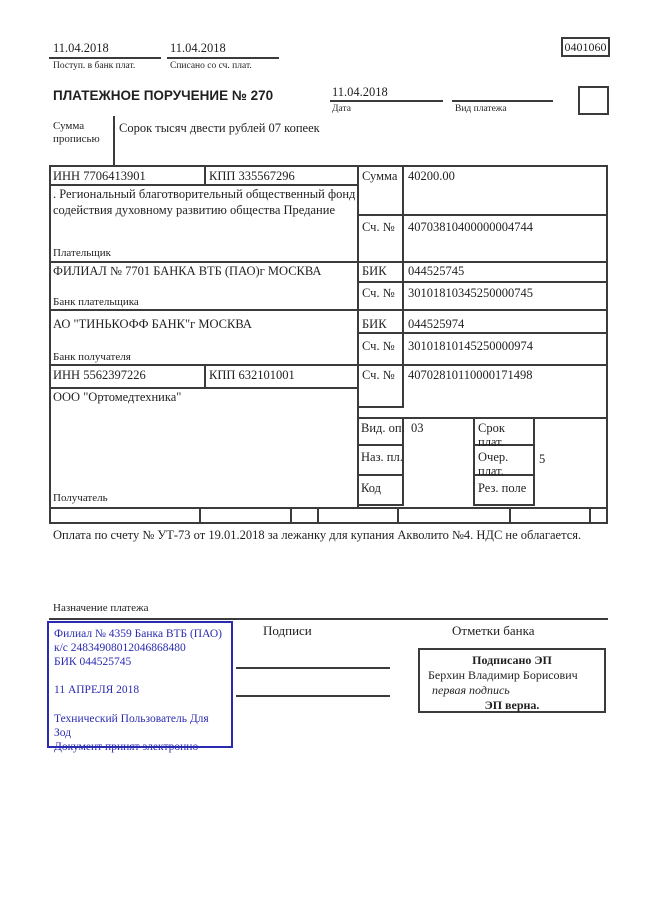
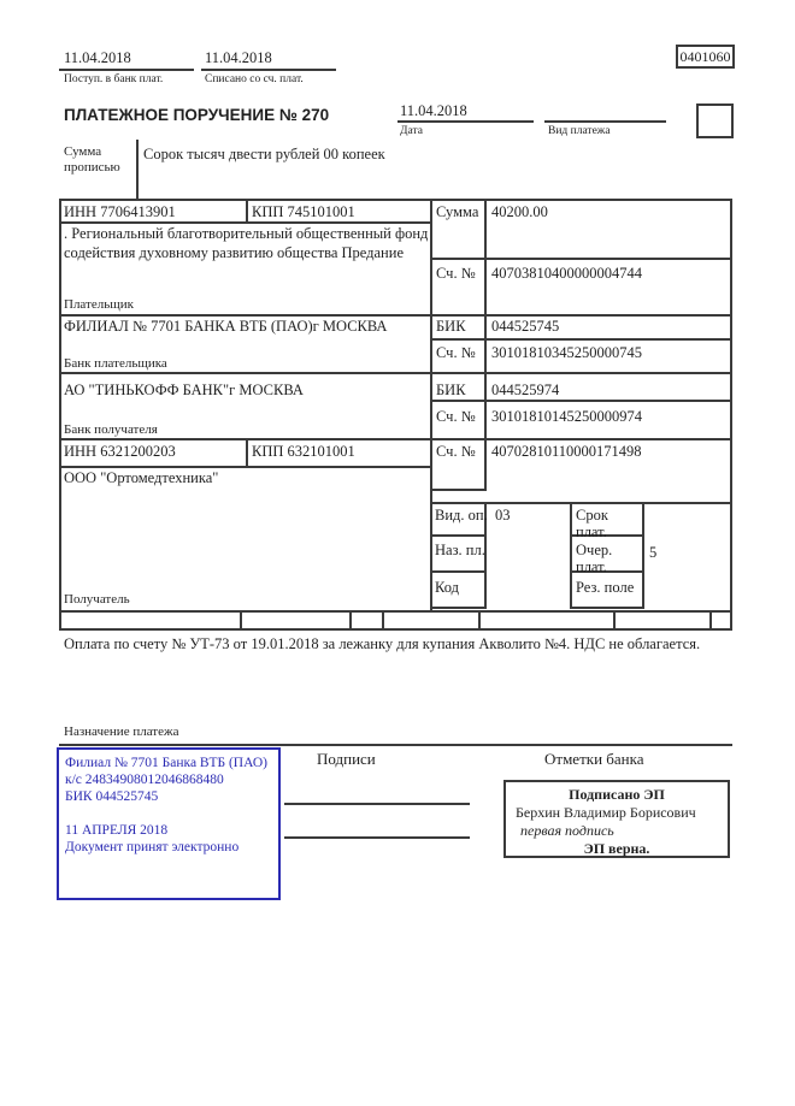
  11.04.2018
  Поступ. в банк плат.
  11.04.2018
  Списано со сч. плат.
  0401060
  ПЛАТЕЖНОЕ ПОРУЧЕНИЕ № 270
  11.04.2018
  Дата
  Вид платежа
  Сумма прописью
- Сорок тысяч двести рублей 07 копеек
+ Сорок тысяч двести рублей 00 копеек
  ИНН 7706413901
- КПП 335567296
+ КПП 745101001
  Сумма
  40200.00
  . Региональный благотворительный общественный фонд содействия духовному развитию общества Предание
  Плательщик
  Сч. №
  40703810400000004744
  ФИЛИАЛ № 7701 БАНКА ВТБ (ПАО)г МОСКВА
  Банк плательщика
  БИК
  044525745
  Сч. №
  30101810345250000745
  АО "ТИНЬКОФФ БАНК"г МОСКВА
  Банк получателя
  БИК
  044525974
  Сч. №
  30101810145250000974
- ИНН 5562397226
+ ИНН 6321200203
  КПП 632101001
  Сч. №
  40702810110000171498
  ООО "Ортомедтехника"
  Получатель
  Вид. оп.
  03
  Срок плат.
  Наз. пл.
  Очер. плат.
  5
  Код
  Рез. поле
  Оплата по счету № УТ-73 от 19.01.2018 за лежанку для купания Акволито №4. НДС не облагается.
  Назначение платежа
  Подписи
  Отметки банка
- Филиал № 4359 Банка ВТБ (ПАО)
+ Филиал № 7701 Банка ВТБ (ПАО)
  к/с 24834908012046868480
  БИК 044525745
  11 АПРЕЛЯ 2018
- Технический Пользователь Для Зод
  Документ принят электронно
  Подписано ЭП
  Берхин Владимир Борисович
  первая подпись
  ЭП верна.
